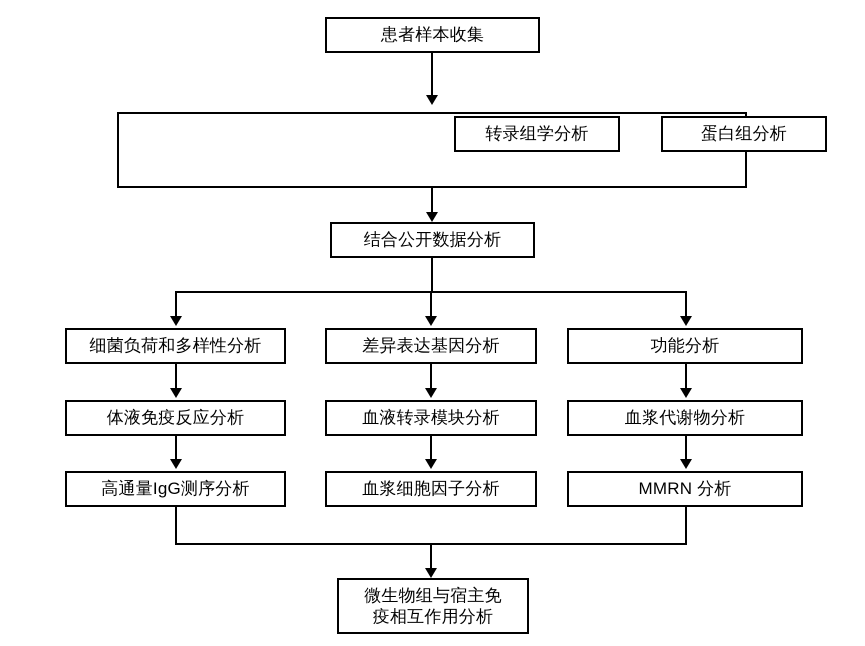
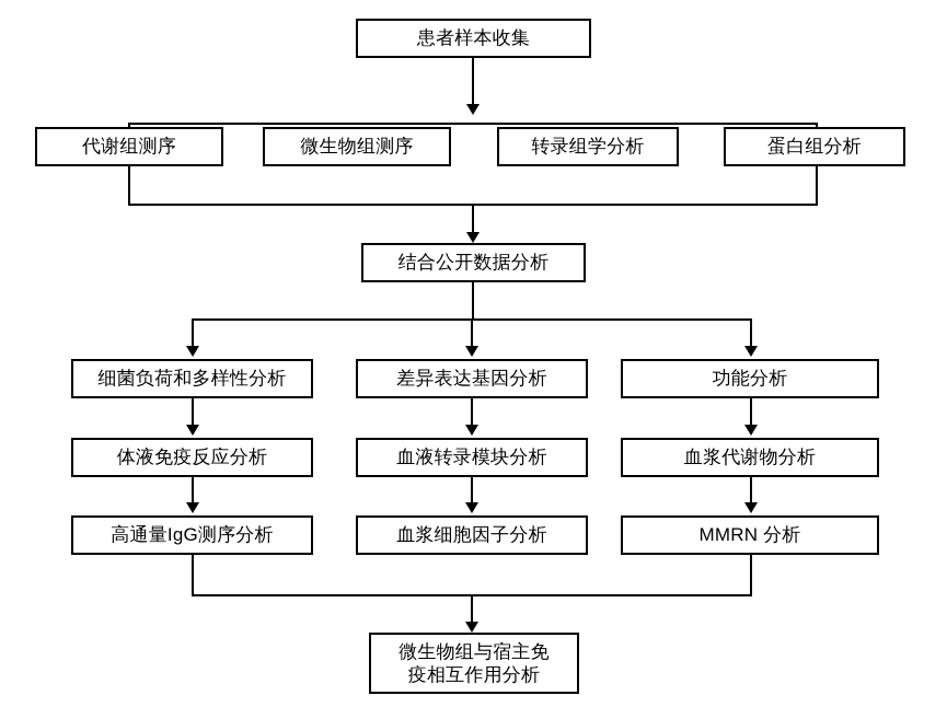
  患者样本收集
+ 代谢组测序
+ 微生物组测序
  转录组学分析
  蛋白组分析
  结合公开数据分析
  细菌负荷和多样性分析
  差异表达基因分析
  功能分析
  体液免疫反应分析
  血液转录模块分析
  血浆代谢物分析
  高通量IgG测序分析
  血浆细胞因子分析
  MMRN 分析
  微生物组与宿主免
  疫相互作用分析
